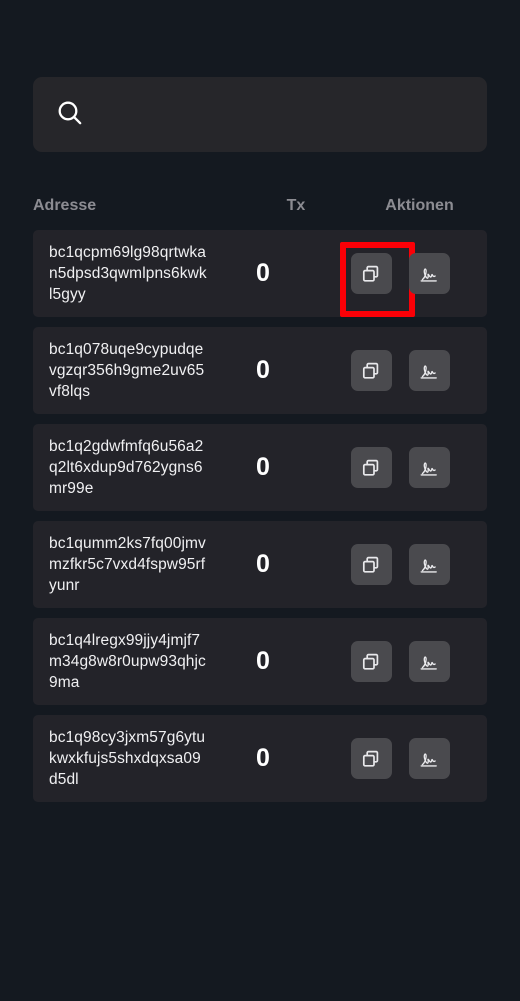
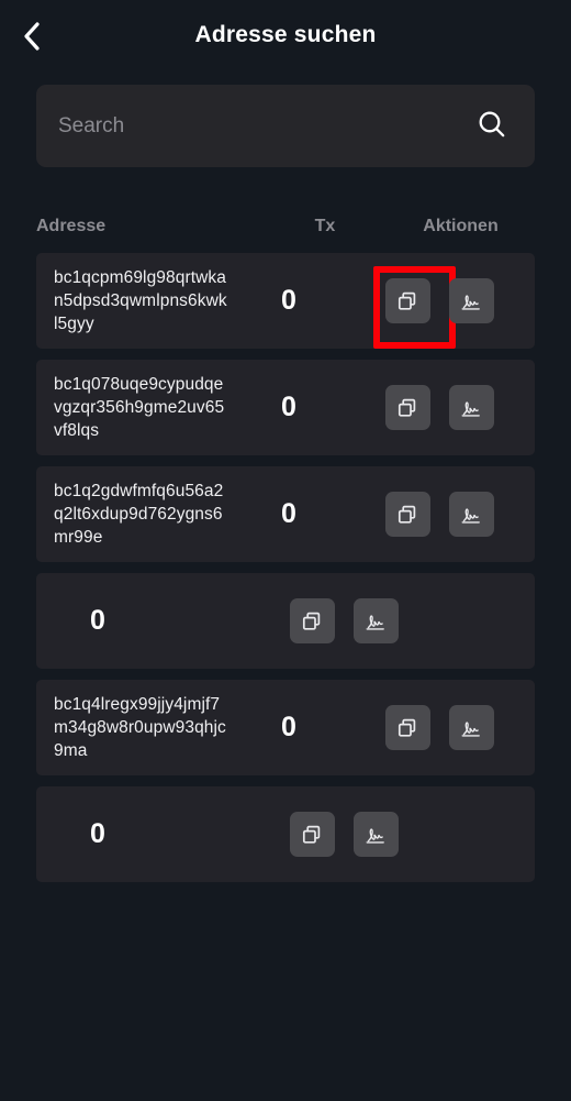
+ Adresse suchen
+ Search
  Adresse
  Tx
  Aktionen
  bc1qcpm69lg98qrtwkan5dpsd3qwmlpns6kwkl5gyy
  0
  bc1q078uqe9cypudqevgzqr356h9gme2uv65vf8lqs
  0
  bc1q2gdwfmfq6u56a2q2lt6xdup9d762ygns6mr99e
  0
- bc1qumm2ks7fq00jmvmzfkr5c7vxd4fspw95rfyunr
  0
  bc1q4lregx99jjy4jmjf7m34g8w8r0upw93qhjc9ma
  0
- bc1q98cy3jxm57g6ytukwxkfujs5shxdqxsa09d5dl
  0
